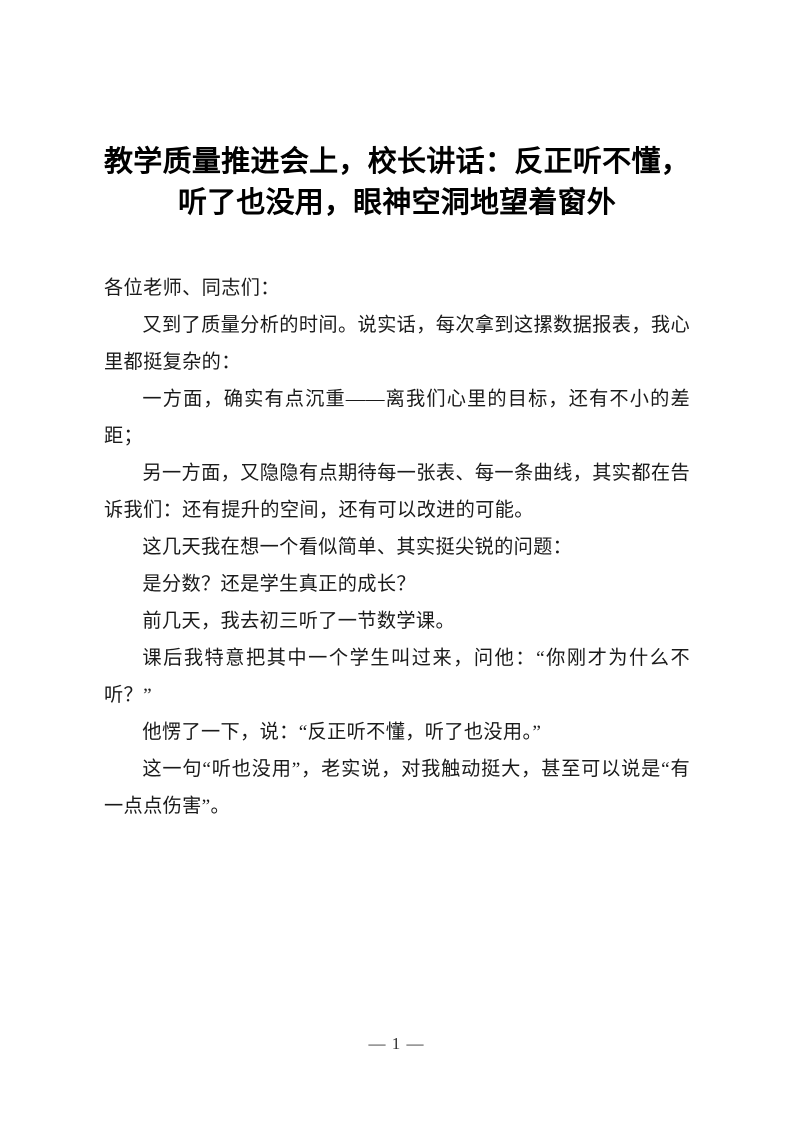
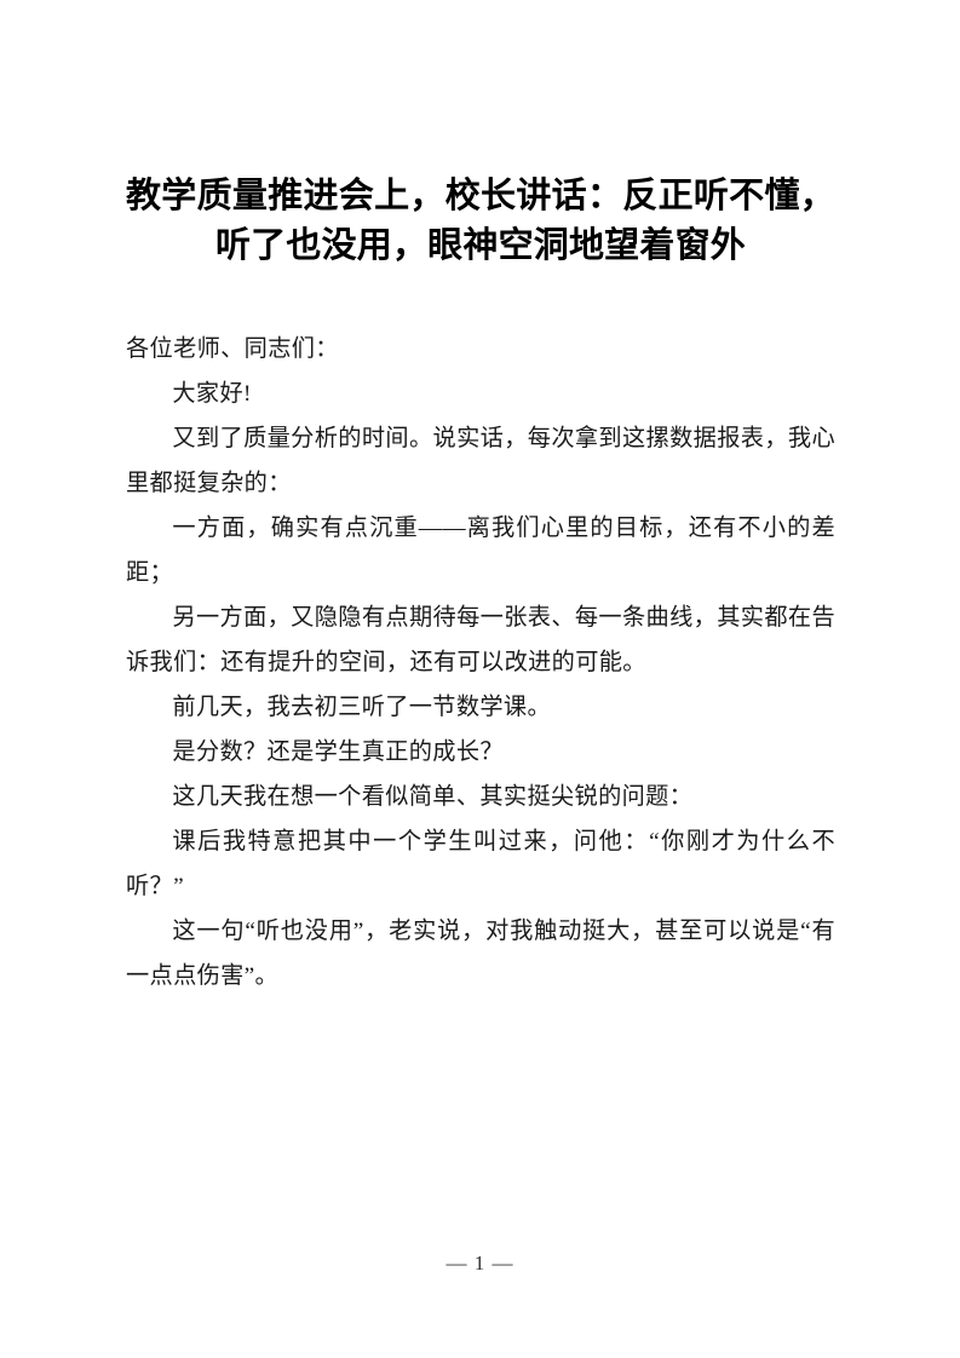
  教学质量推进会上，校长讲话：反正听不懂，听了也没用，眼神空洞地望着窗外
  各位老师、同志们：
+ 大家好!
  又到了质量分析的时间。说实话，每次拿到这摞数据报表，我心里都挺复杂的：
  一方面，确实有点沉重——离我们心里的目标，还有不小的差距；
  另一方面，又隐隐有点期待每一张表、每一条曲线，其实都在告诉我们：还有提升的空间，还有可以改进的可能。
- 这几天我在想一个看似简单、其实挺尖锐的问题：
+ 前几天，我去初三听了一节数学课。
  是分数？还是学生真正的成长？
- 前几天，我去初三听了一节数学课。
+ 这几天我在想一个看似简单、其实挺尖锐的问题：
  课后我特意把其中一个学生叫过来，问他：“你刚才为什么不听？”
- 他愣了一下，说：“反正听不懂，听了也没用。”
  这一句“听也没用”，老实说，对我触动挺大，甚至可以说是“有一点点伤害”。
  — 1 —
